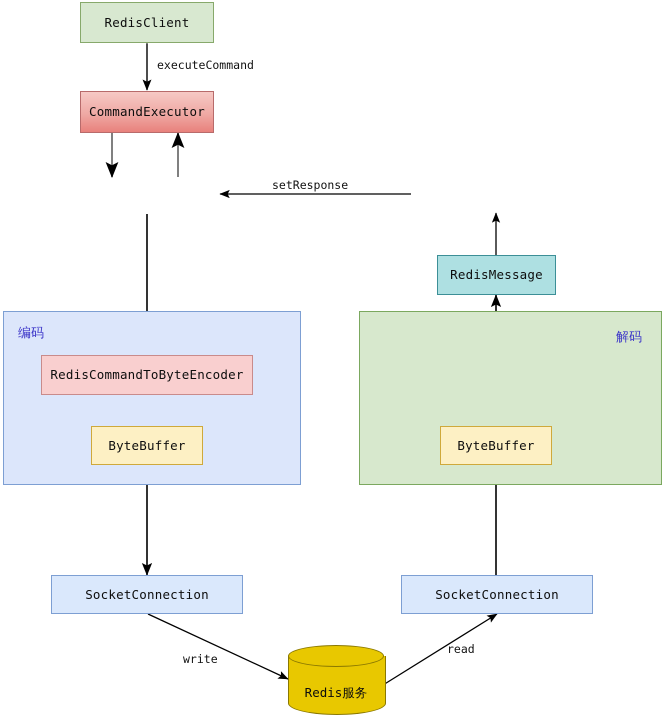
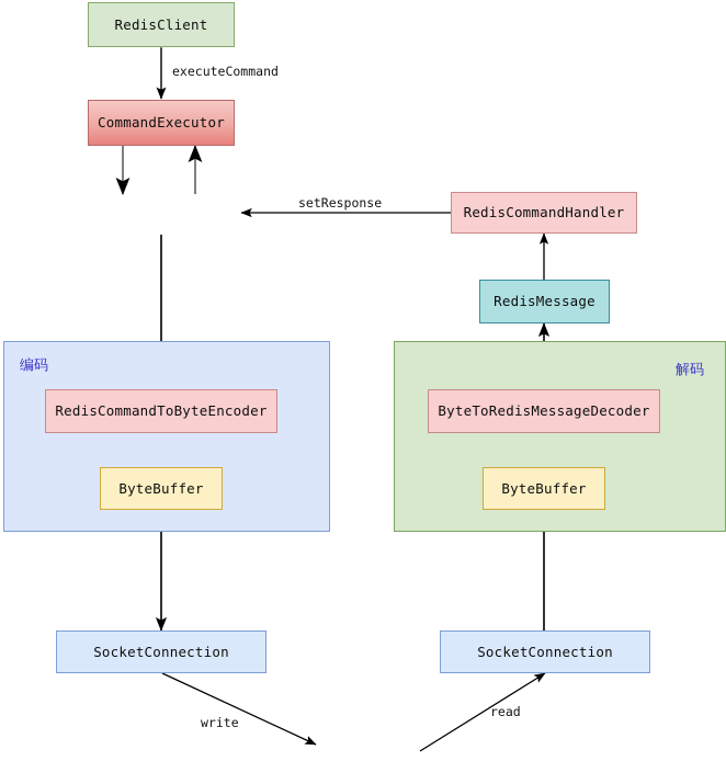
  编码
  解码
  RedisClient
  CommandExecutor
+ RedisCommandHandler
  RedisMessage
  RedisCommandToByteEncoder
  ByteBuffer
+ ByteToRedisMessageDecoder
  ByteBuffer
  SocketConnection
  SocketConnection
- Redis服务
  executeCommand
  setResponse
  write
  read
